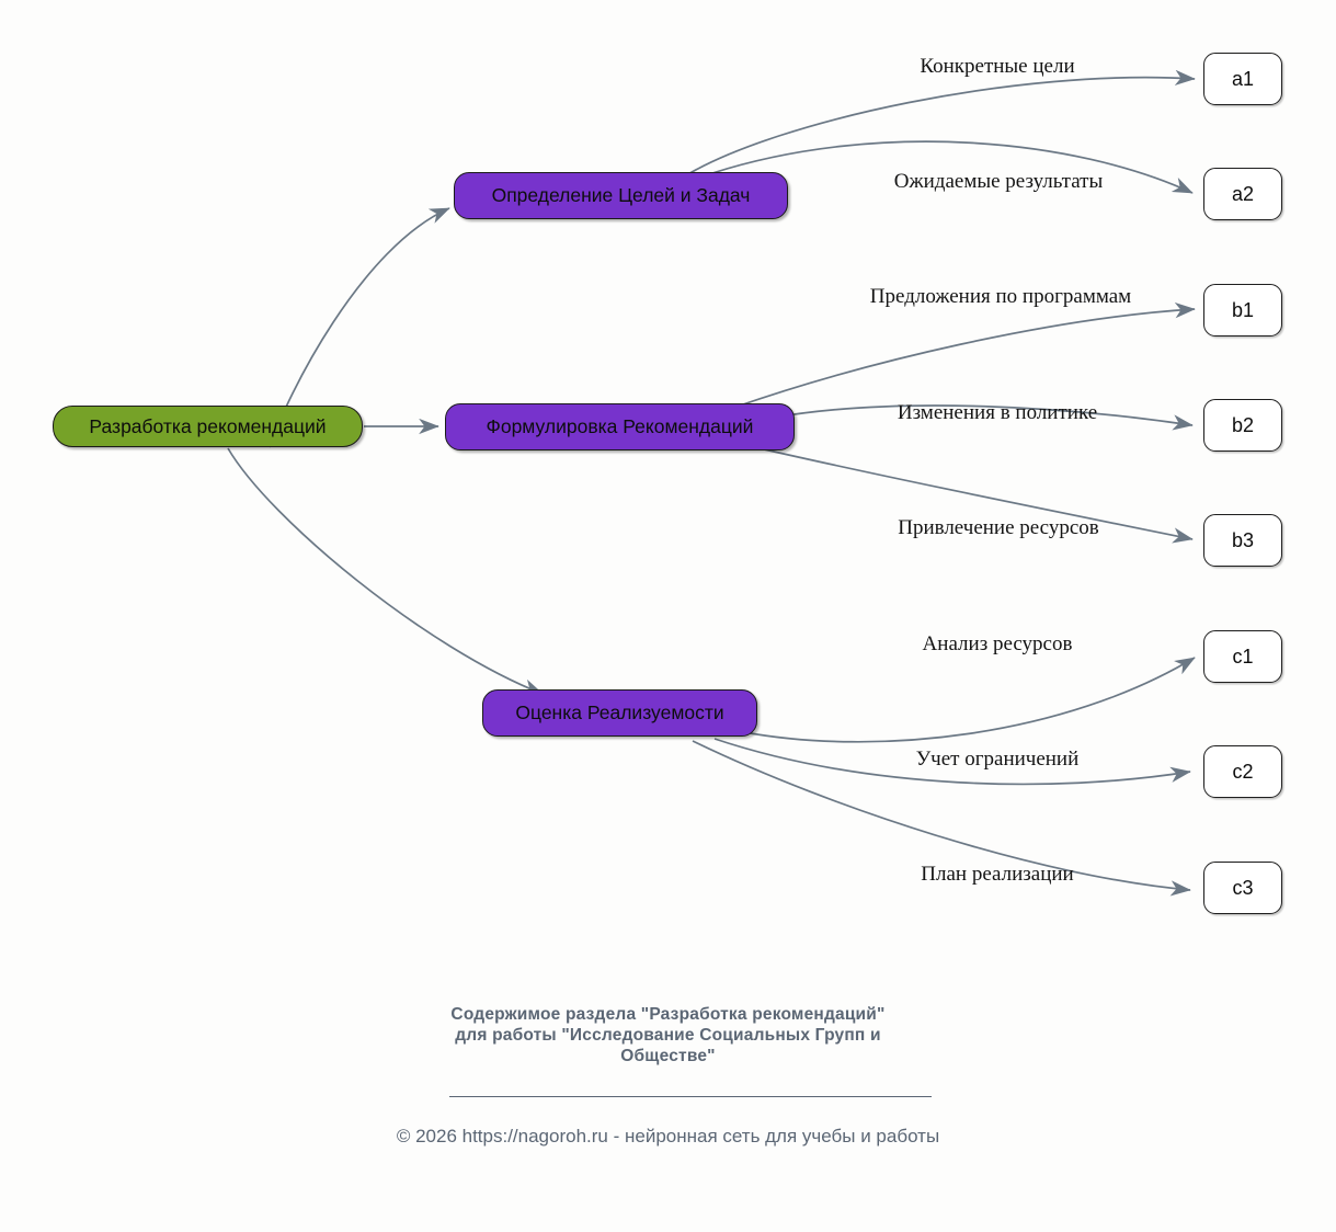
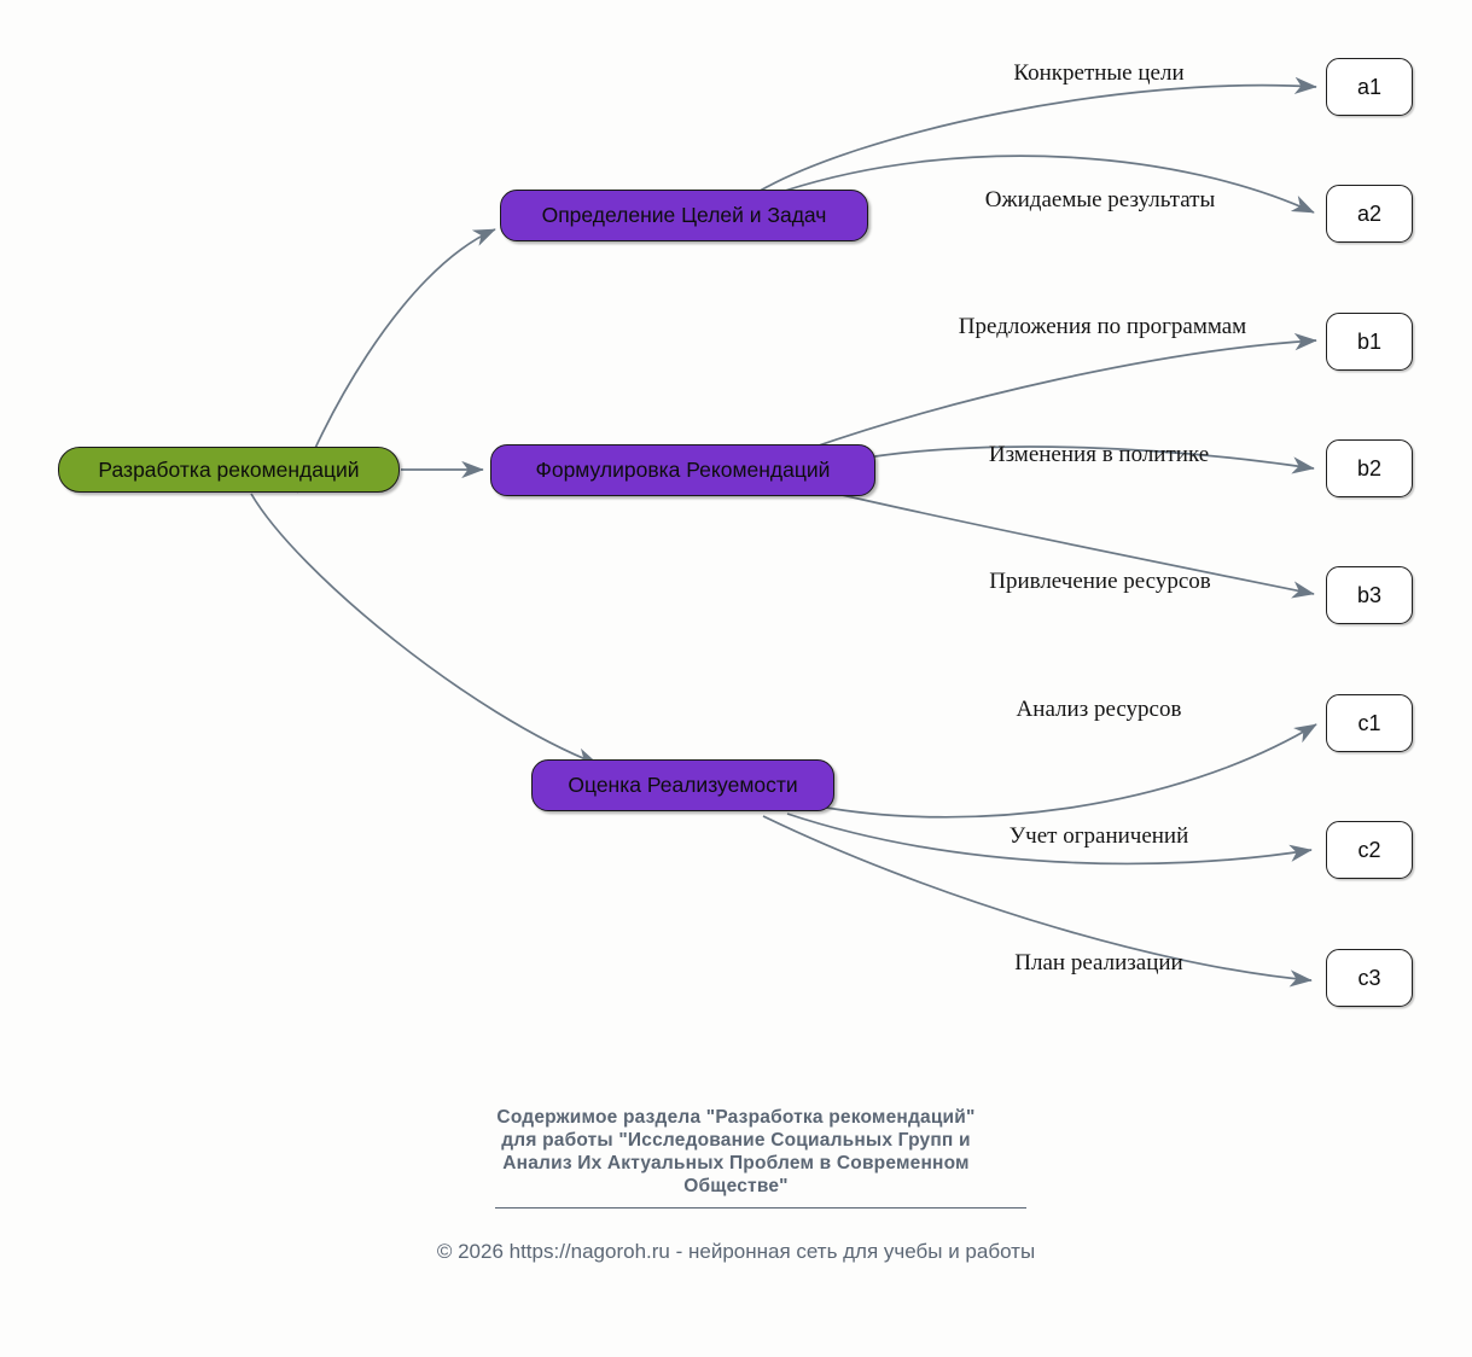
  Разработка рекомендаций
  Определение Целей и Задач
  Формулировка Рекомендаций
  Оценка Реализуемости
  a1
  a2
  b1
  b2
  b3
  c1
  c2
  c3
  Конкретные цели
  Ожидаемые результаты
  Предложения по программам
  Изменения в политике
  Привлечение ресурсов
  Анализ ресурсов
  Учет ограничений
  План реализации
  Содержимое раздела "Разработка рекомендаций"
  для работы "Исследование Социальных Групп и
+ Анализ Их Актуальных Проблем в Современном
  Обществе"
  © 2026 https://nagoroh.ru - нейронная сеть для учебы и работы
